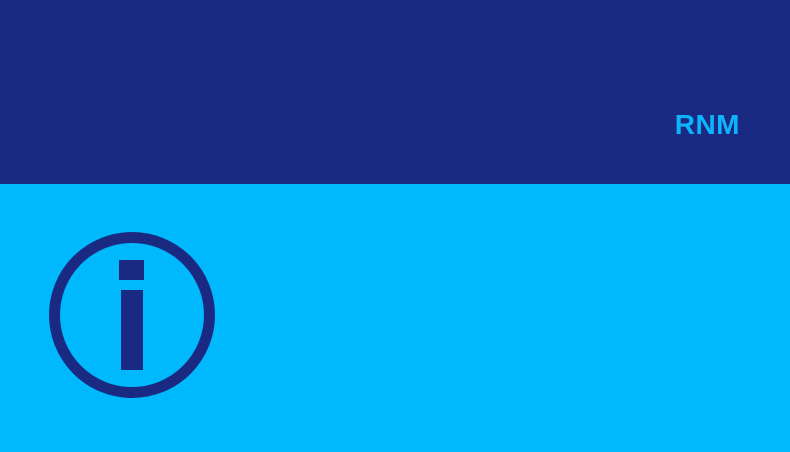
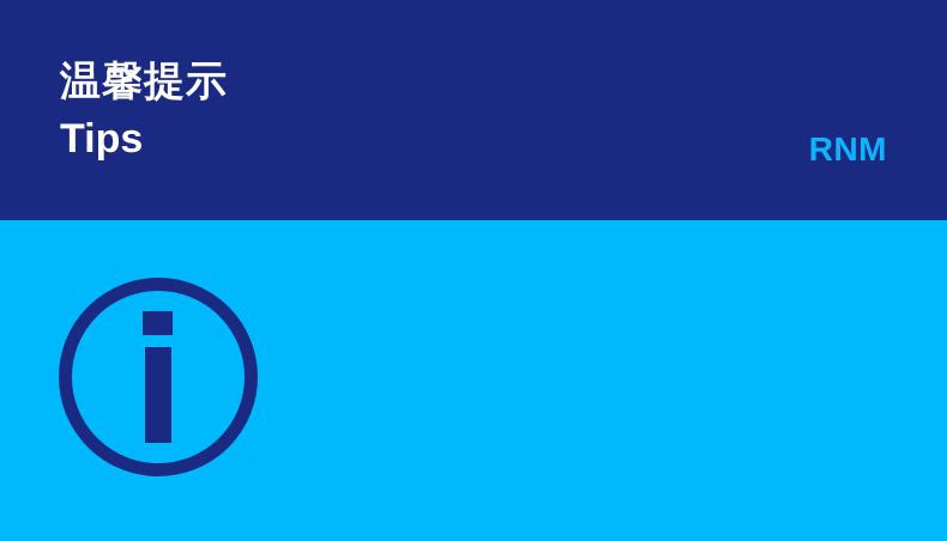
+ 温馨提示
+ Tips
  RNM
